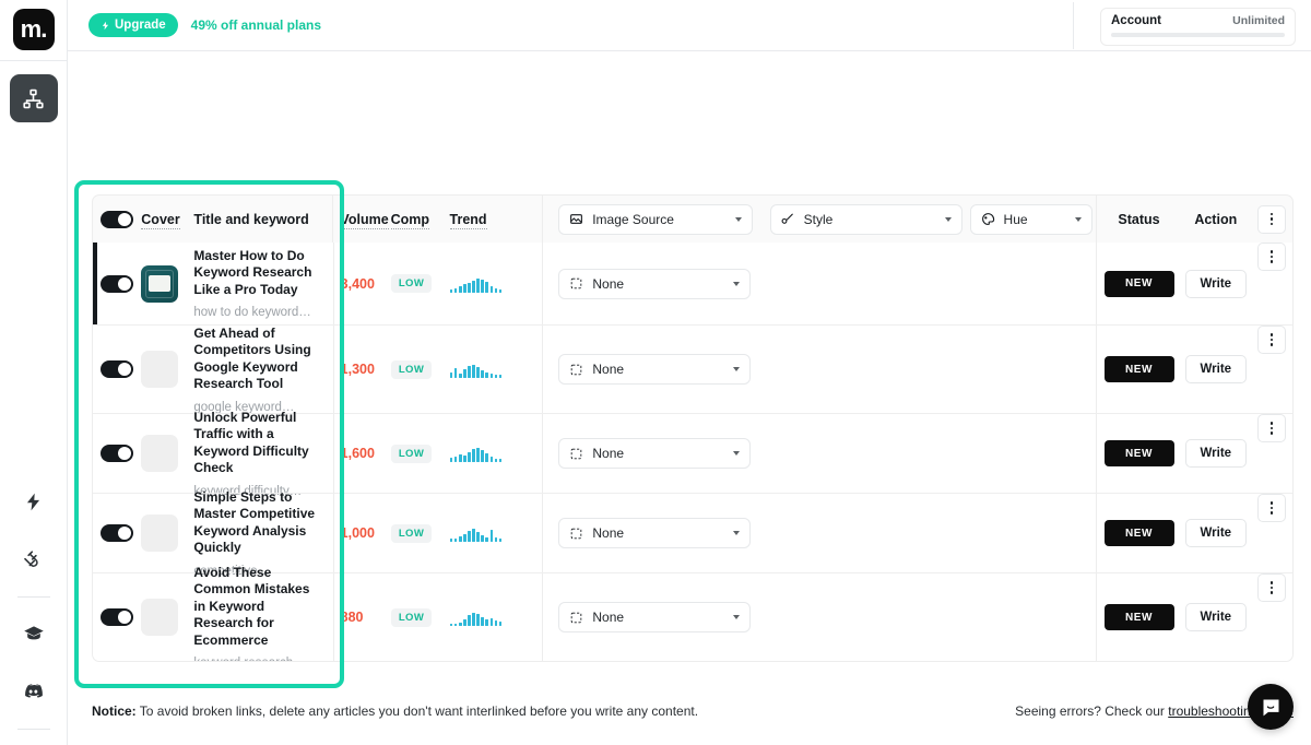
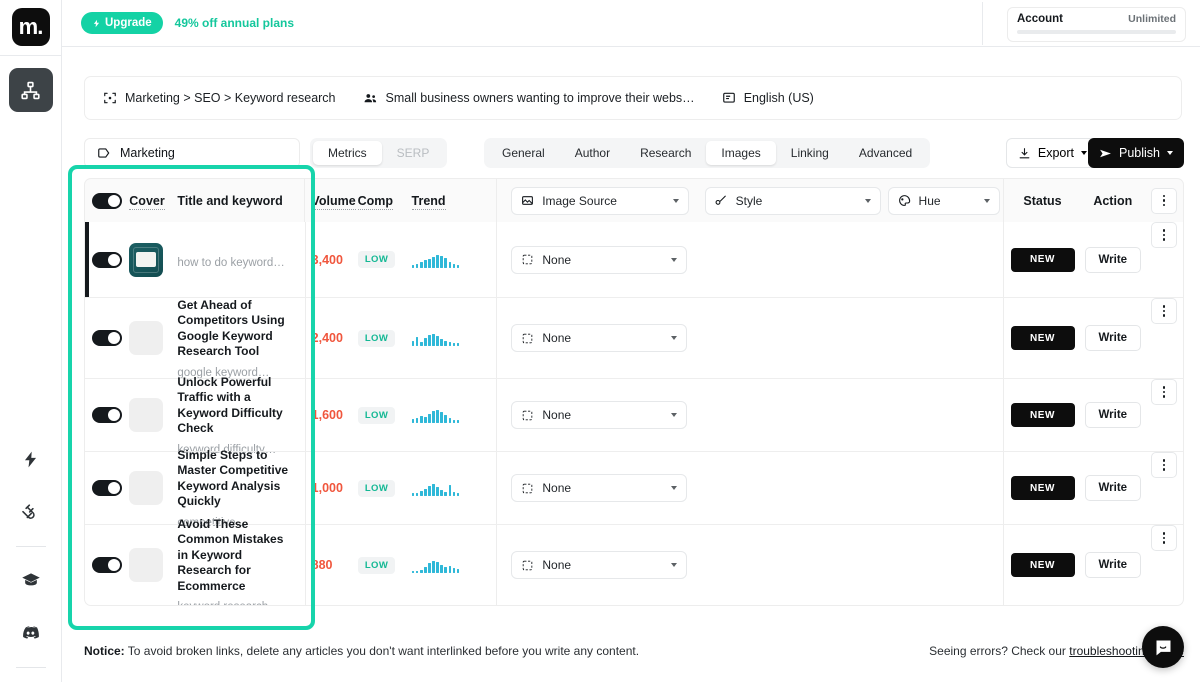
  m.
  Upgrade
  49% off annual plans
  Account
  Unlimited
+ Marketing > SEO > Keyword research
+ Small business owners wanting to improve their webs…
+ English (US)
+ Marketing
+ Metrics
+ SERP
+ General
+ Author
+ Research
+ Images
+ Linking
+ Advanced
+ Export
+ Publish
  Cover
  Title and keyword
  Volume
  Comp
  Trend
  Image Source
  Style
  Hue
  Status
  Action
- Master How to Do Keyword Research Like a Pro Today
  how to do keyword…
  3,400
  LOW
  None
  NEW
  Write
  Get Ahead of Competitors Using Google Keyword Research Tool
  google keyword…
- 1,300
+ 2,400
  LOW
  None
  NEW
  Write
  Unlock Powerful Traffic with a Keyword Difficulty Check
  keyword difficulty…
  1,600
  LOW
  None
  NEW
  Write
  Simple Steps to Master Competitive Keyword Analysis Quickly
  competitive…
  1,000
  LOW
  None
  NEW
  Write
  Avoid These Common Mistakes in Keyword Research for Ecommerce
  880
  LOW
  None
  NEW
  Write
  Notice: To avoid broken links, delete any articles you don't want interlinked before you write any content.
  Seeing errors? Check our troubleshootin
